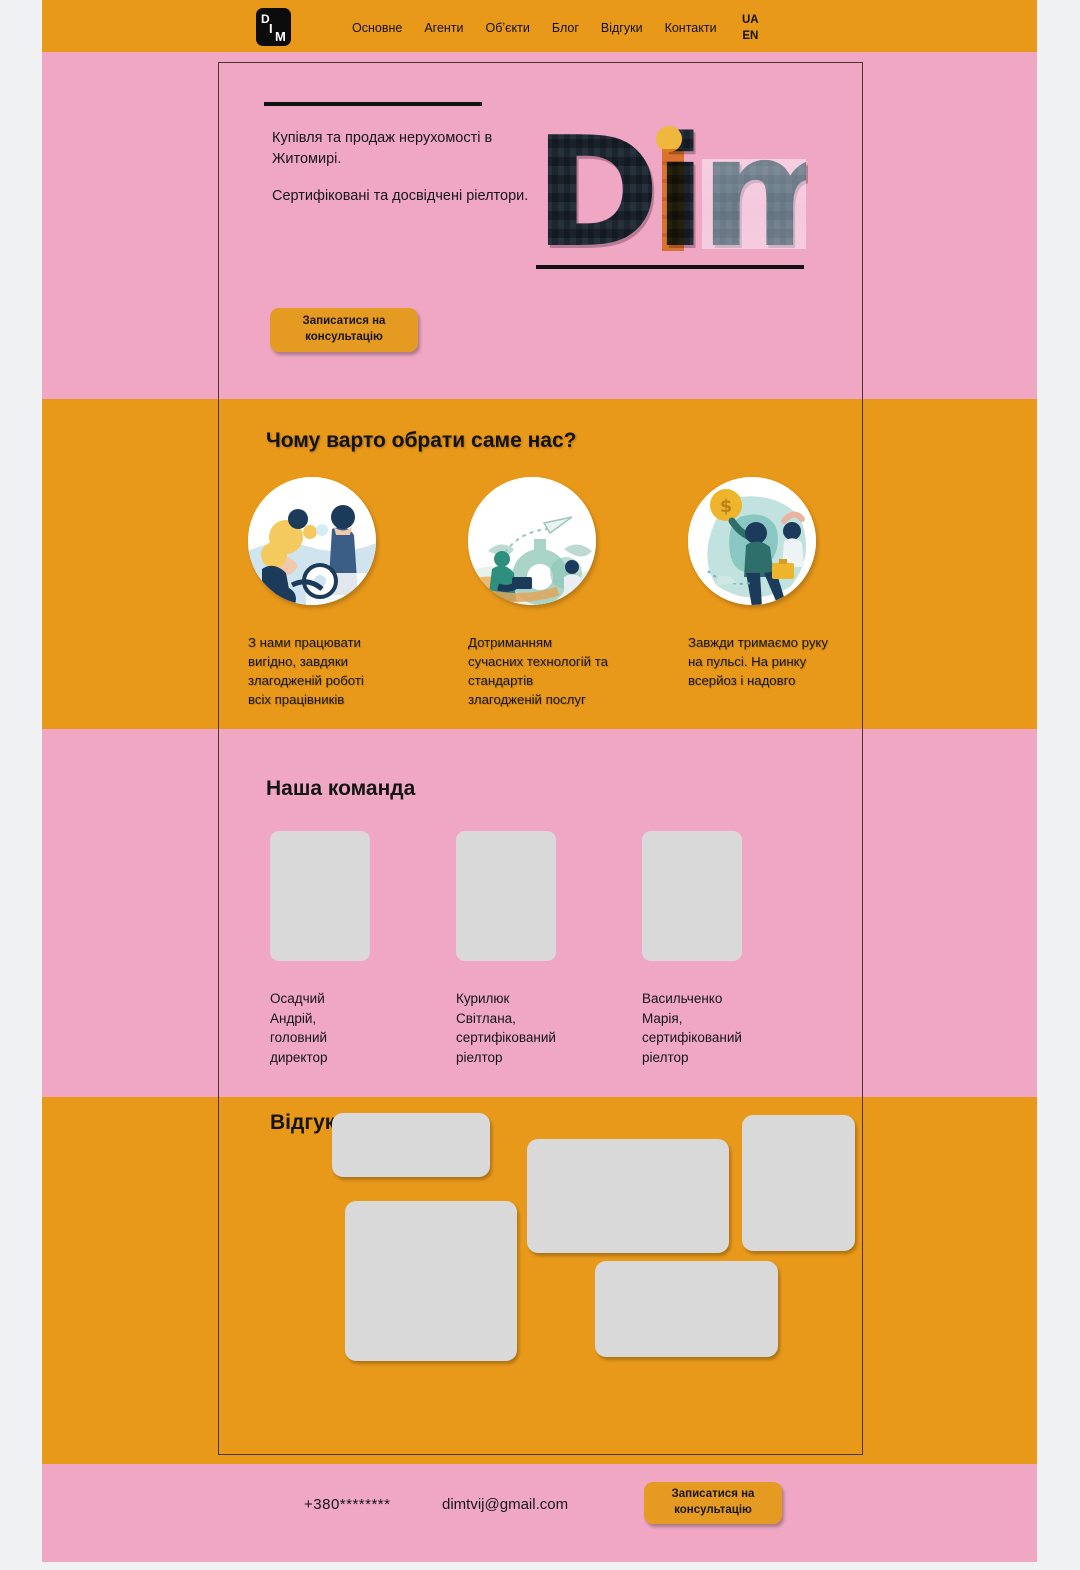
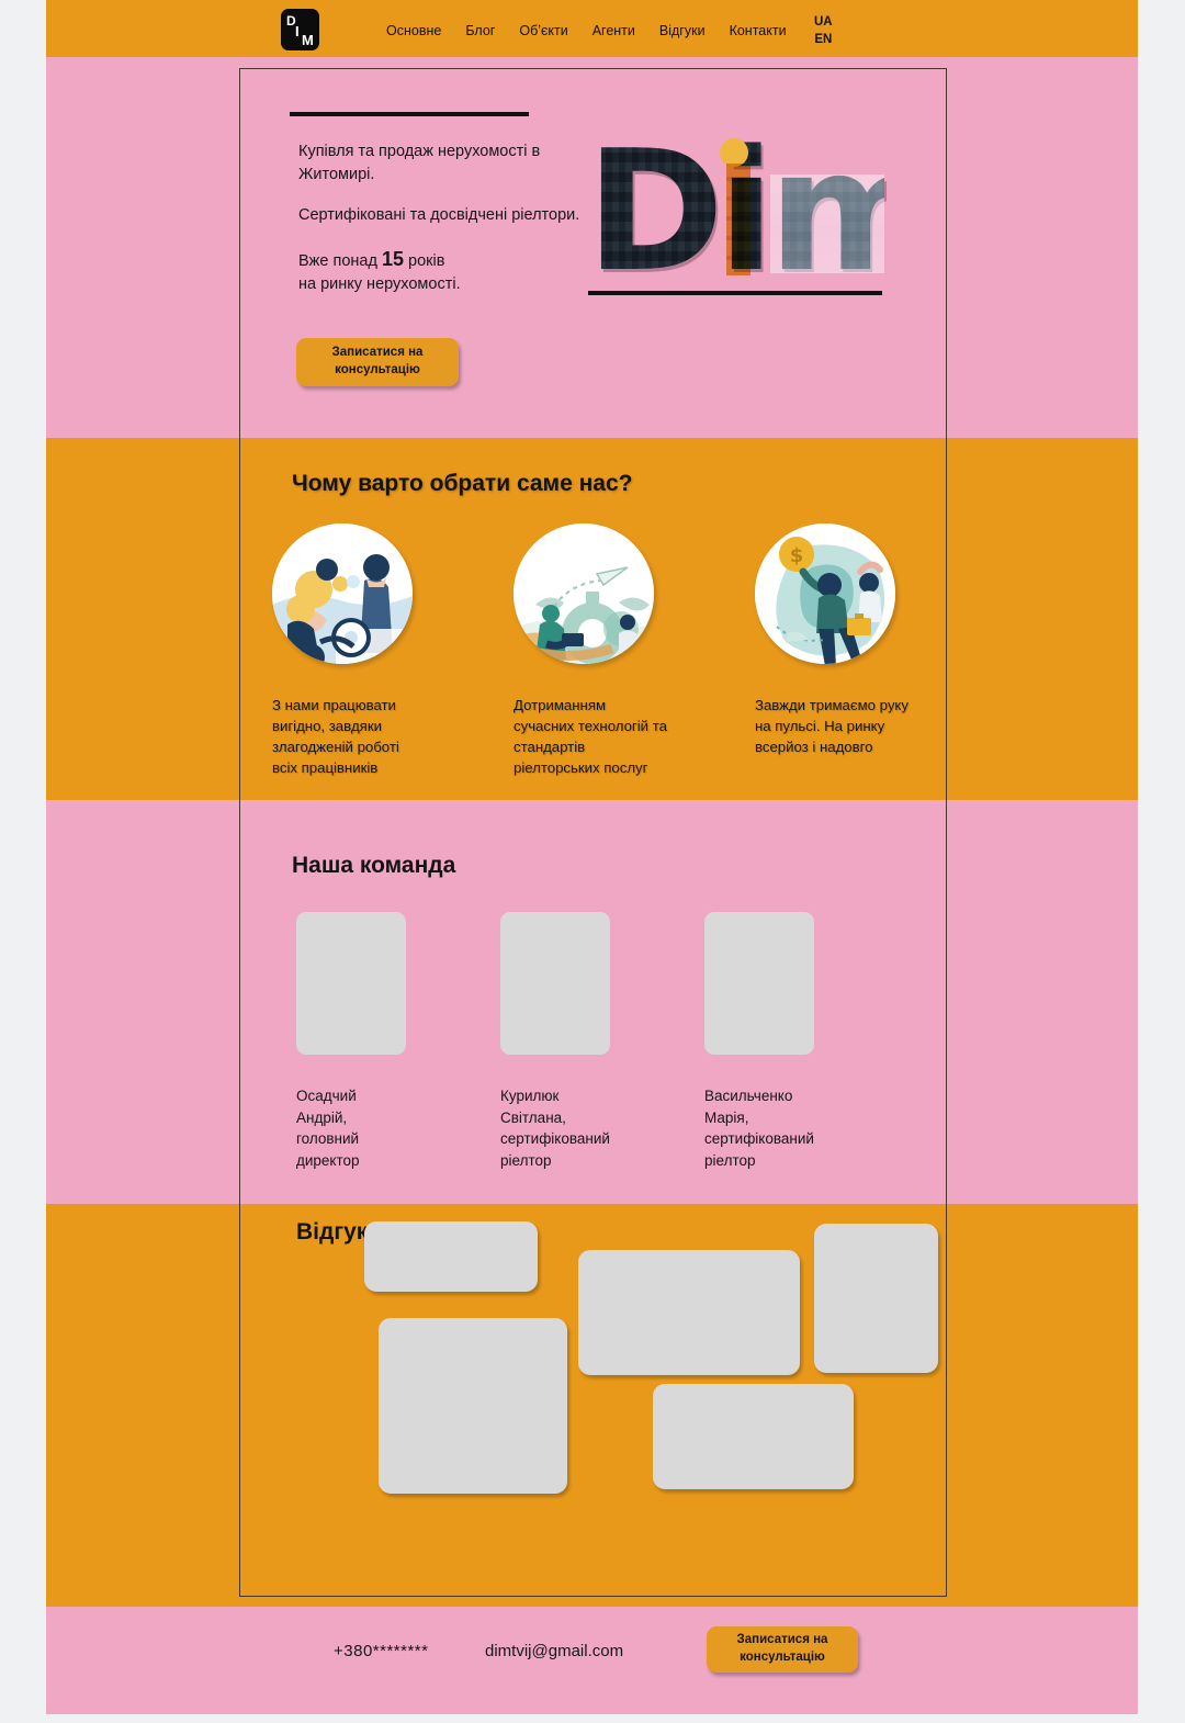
  D
  I
  M
  Основне
- Агенти
+ Блог
  Обʼєкти
- Блог
+ Агенти
  Відгуки
  Контакти
  UA
  EN
  Купівля та продаж нерухомості в Житомирі.
  Сертифіковані та досвідчені ріелтори.
+ Вже понад 15 років
+ на ринку нерухомості.
  Записатися на консультацію
  Чому варто обрати саме нас?
  З нами працювати вигідно, завдяки злагодженій роботі всіх працівників
- Дотриманням сучасних технологій та стандартів злагодженій послуг
+ Дотриманням сучасних технологій та стандартів ріелторських послуг
  $
  Завжди тримаємо руку на пульсі. На ринку всерйоз і надовго
  Наша команда
  Осадчий Андрій, головний директор
  Курилюк Світлана, сертифікований ріелтор
  Васильченко Марія, сертифікований ріелтор
  Відгук
  +380********
  dimtvij@gmail.com
  Записатися на консультацію
